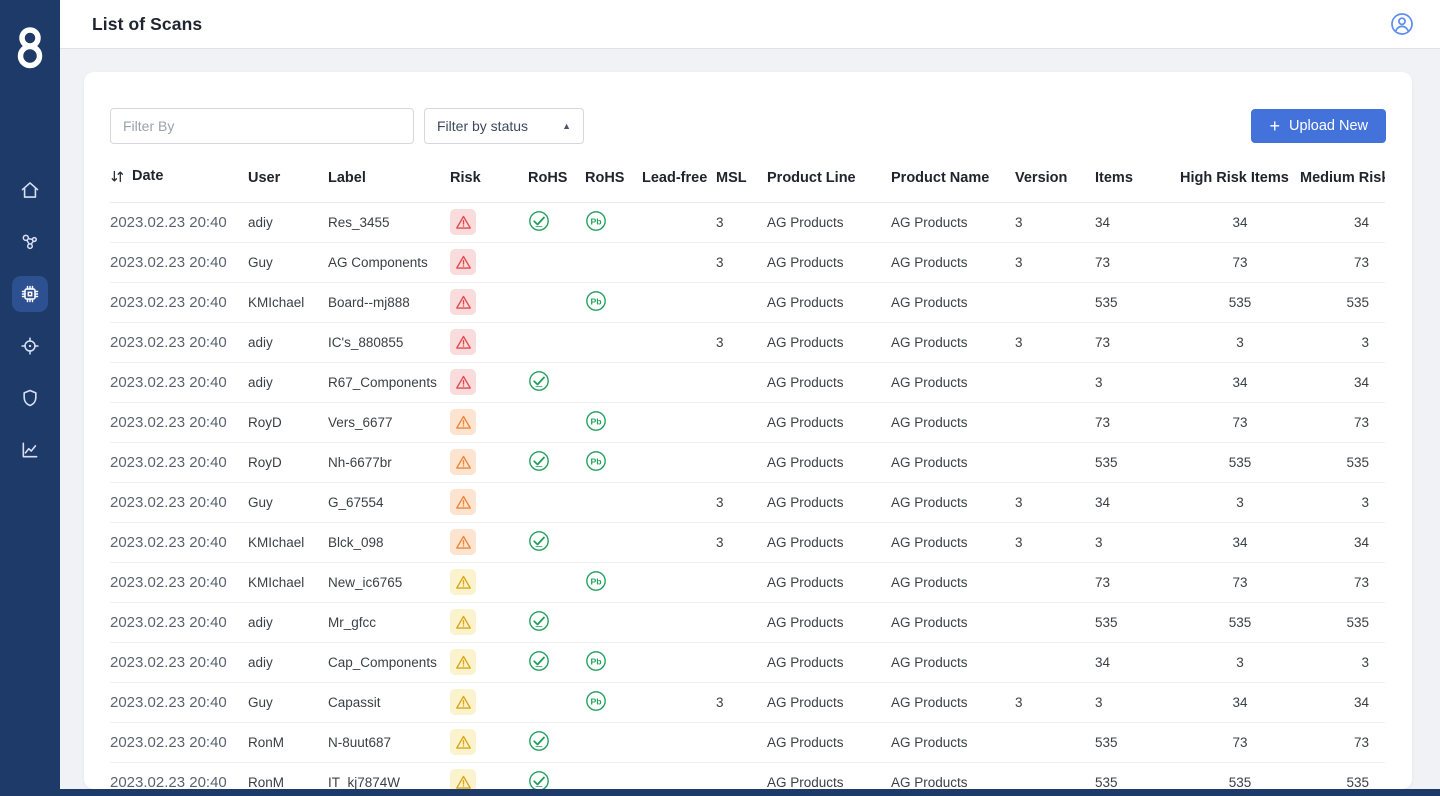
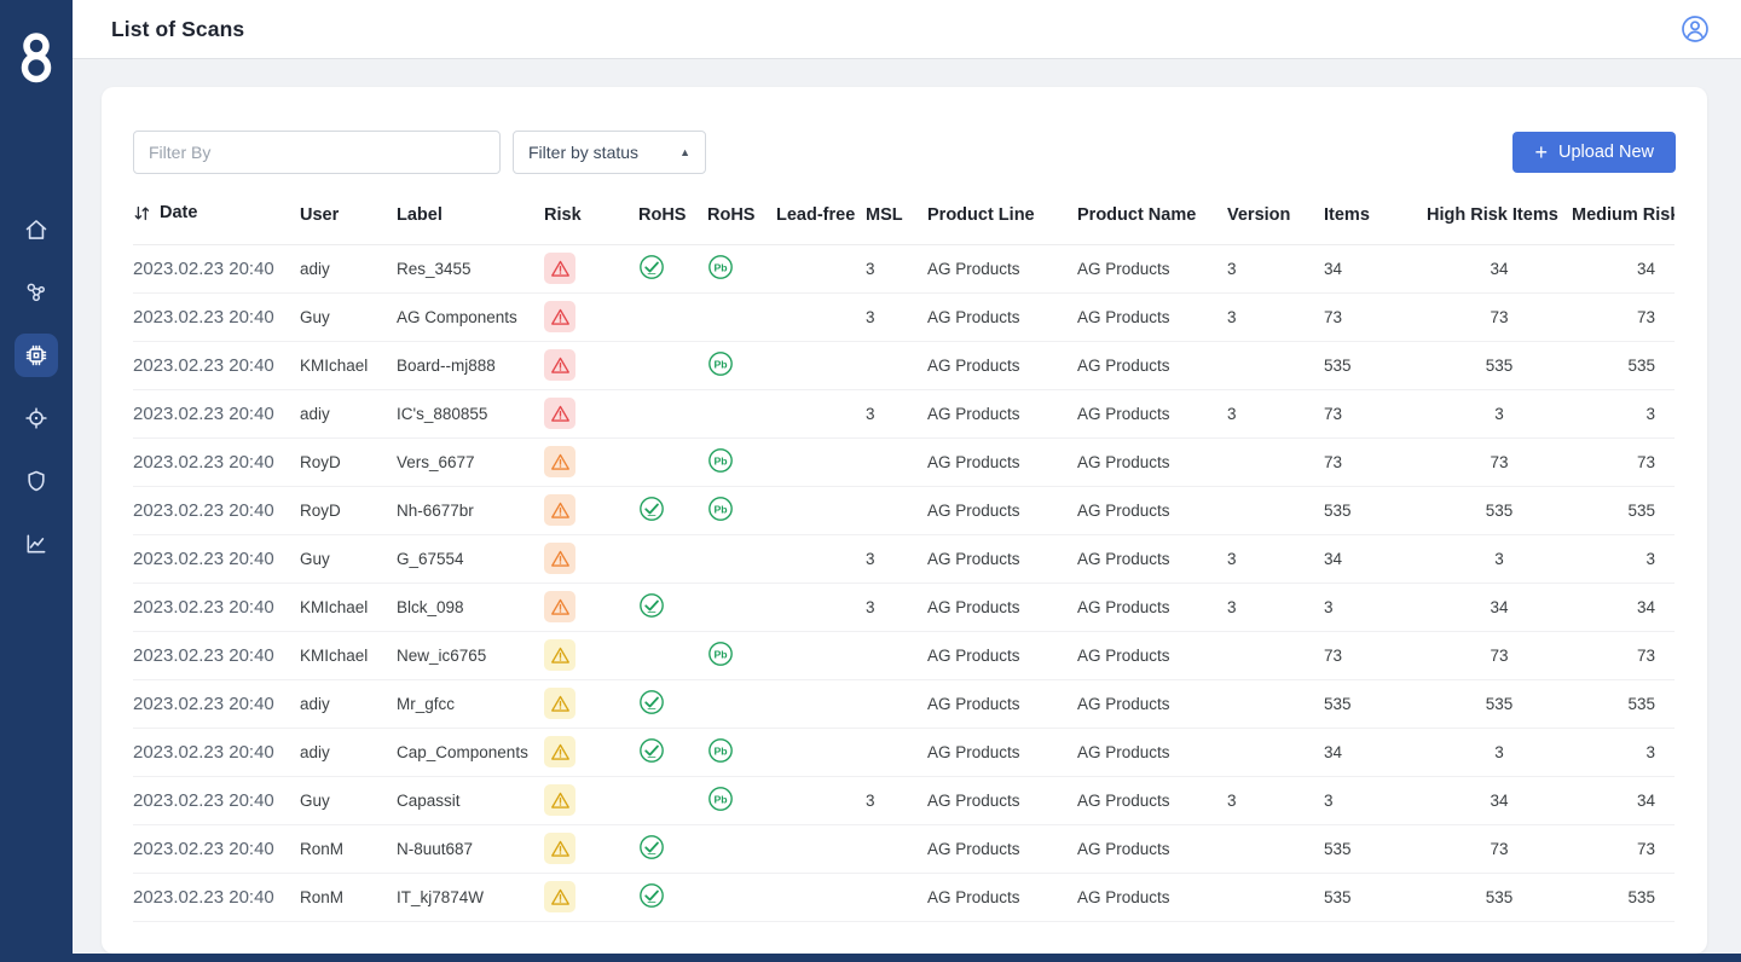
  List of Scans
  Filter By
  Filter by status
  ▲
  +
  Upload New
  Date	User	Label	Risk	RoHS	RoHS	Lead-free	MSL	Product Line	Product Name	Version	Items	High Risk Items	Medium Ris
  2023.02.23 20:40	adiy	Res_3455			Pb		3	AG Products	AG Products	3	34	34	34
  2023.02.23 20:40	Guy	AG Components					3	AG Products	AG Products	3	73	73	73
  2023.02.23 20:40	KMIchael	Board--mj888			Pb			AG Products	AG Products		535	535	535
  2023.02.23 20:40	adiy	IC's_880855					3	AG Products	AG Products	3	73	3	3
- 2023.02.23 20:40	adiy	R67_Components						AG Products	AG Products		3	34	34
  2023.02.23 20:40	RoyD	Vers_6677			Pb			AG Products	AG Products		73	73	73
  2023.02.23 20:40	RoyD	Nh-6677br			Pb			AG Products	AG Products		535	535	535
  2023.02.23 20:40	Guy	G_67554					3	AG Products	AG Products	3	34	3	3
  2023.02.23 20:40	KMIchael	Blck_098					3	AG Products	AG Products	3	3	34	34
  2023.02.23 20:40	KMIchael	New_ic6765			Pb			AG Products	AG Products		73	73	73
  2023.02.23 20:40	adiy	Mr_gfcc						AG Products	AG Products		535	535	535
  2023.02.23 20:40	adiy	Cap_Components			Pb			AG Products	AG Products		34	3	3
  2023.02.23 20:40	Guy	Capassit			Pb		3	AG Products	AG Products	3	3	34	34
  2023.02.23 20:40	RonM	N-8uut687						AG Products	AG Products		535	73	73
  2023.02.23 20:40	RonM	IT_kj7874W						AG Products	AG Products		535	535	535
